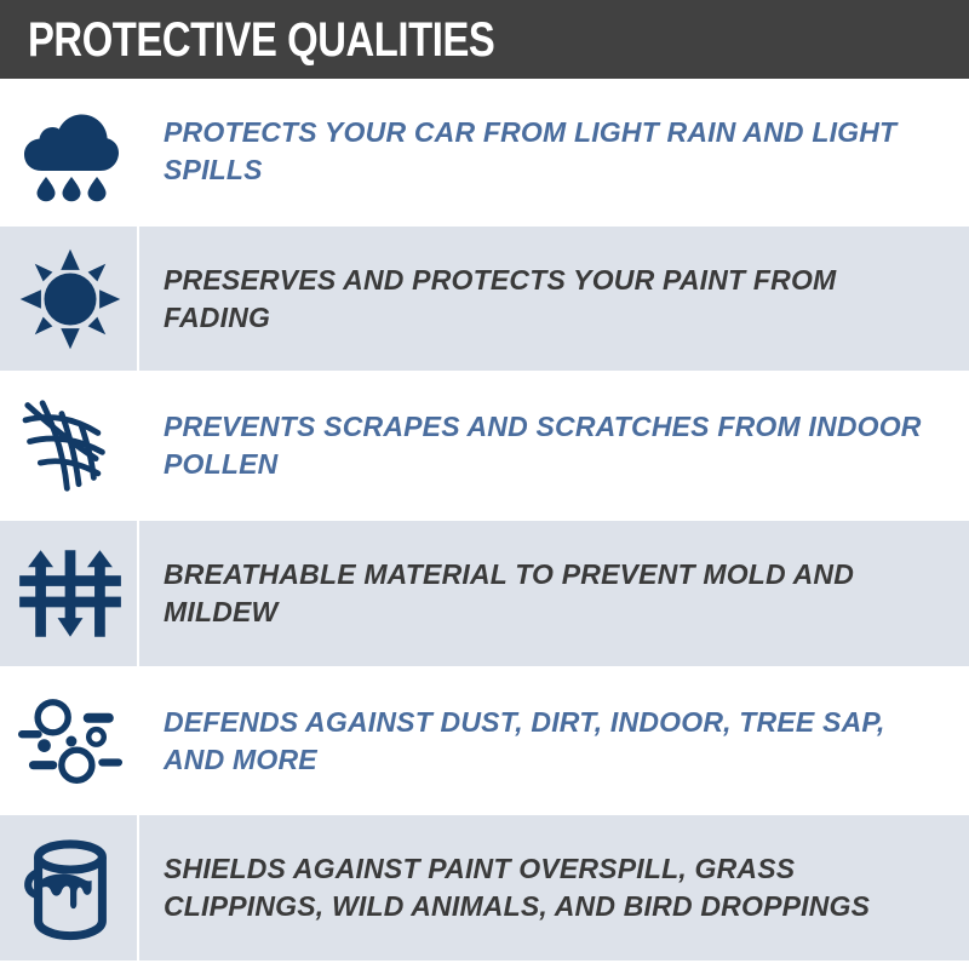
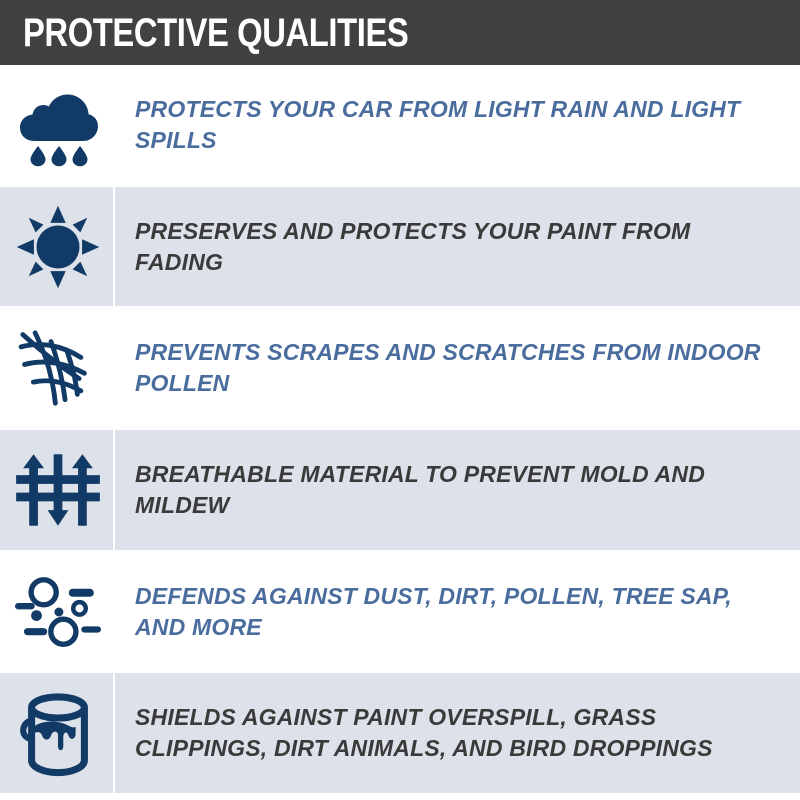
  PROTECTIVE QUALITIES
  PROTECTS YOUR CAR FROM LIGHT RAIN AND LIGHT SPILLS
  PRESERVES AND PROTECTS YOUR PAINT FROM FADING
  PREVENTS SCRAPES AND SCRATCHES FROM INDOOR POLLEN
  BREATHABLE MATERIAL TO PREVENT MOLD AND MILDEW
- DEFENDS AGAINST DUST, DIRT, INDOOR, TREE SAP, AND MORE
+ DEFENDS AGAINST DUST, DIRT, POLLEN, TREE SAP, AND MORE
- SHIELDS AGAINST PAINT OVERSPILL, GRASS CLIPPINGS, WILD ANIMALS, AND BIRD DROPPINGS
+ SHIELDS AGAINST PAINT OVERSPILL, GRASS CLIPPINGS, DIRT ANIMALS, AND BIRD DROPPINGS
